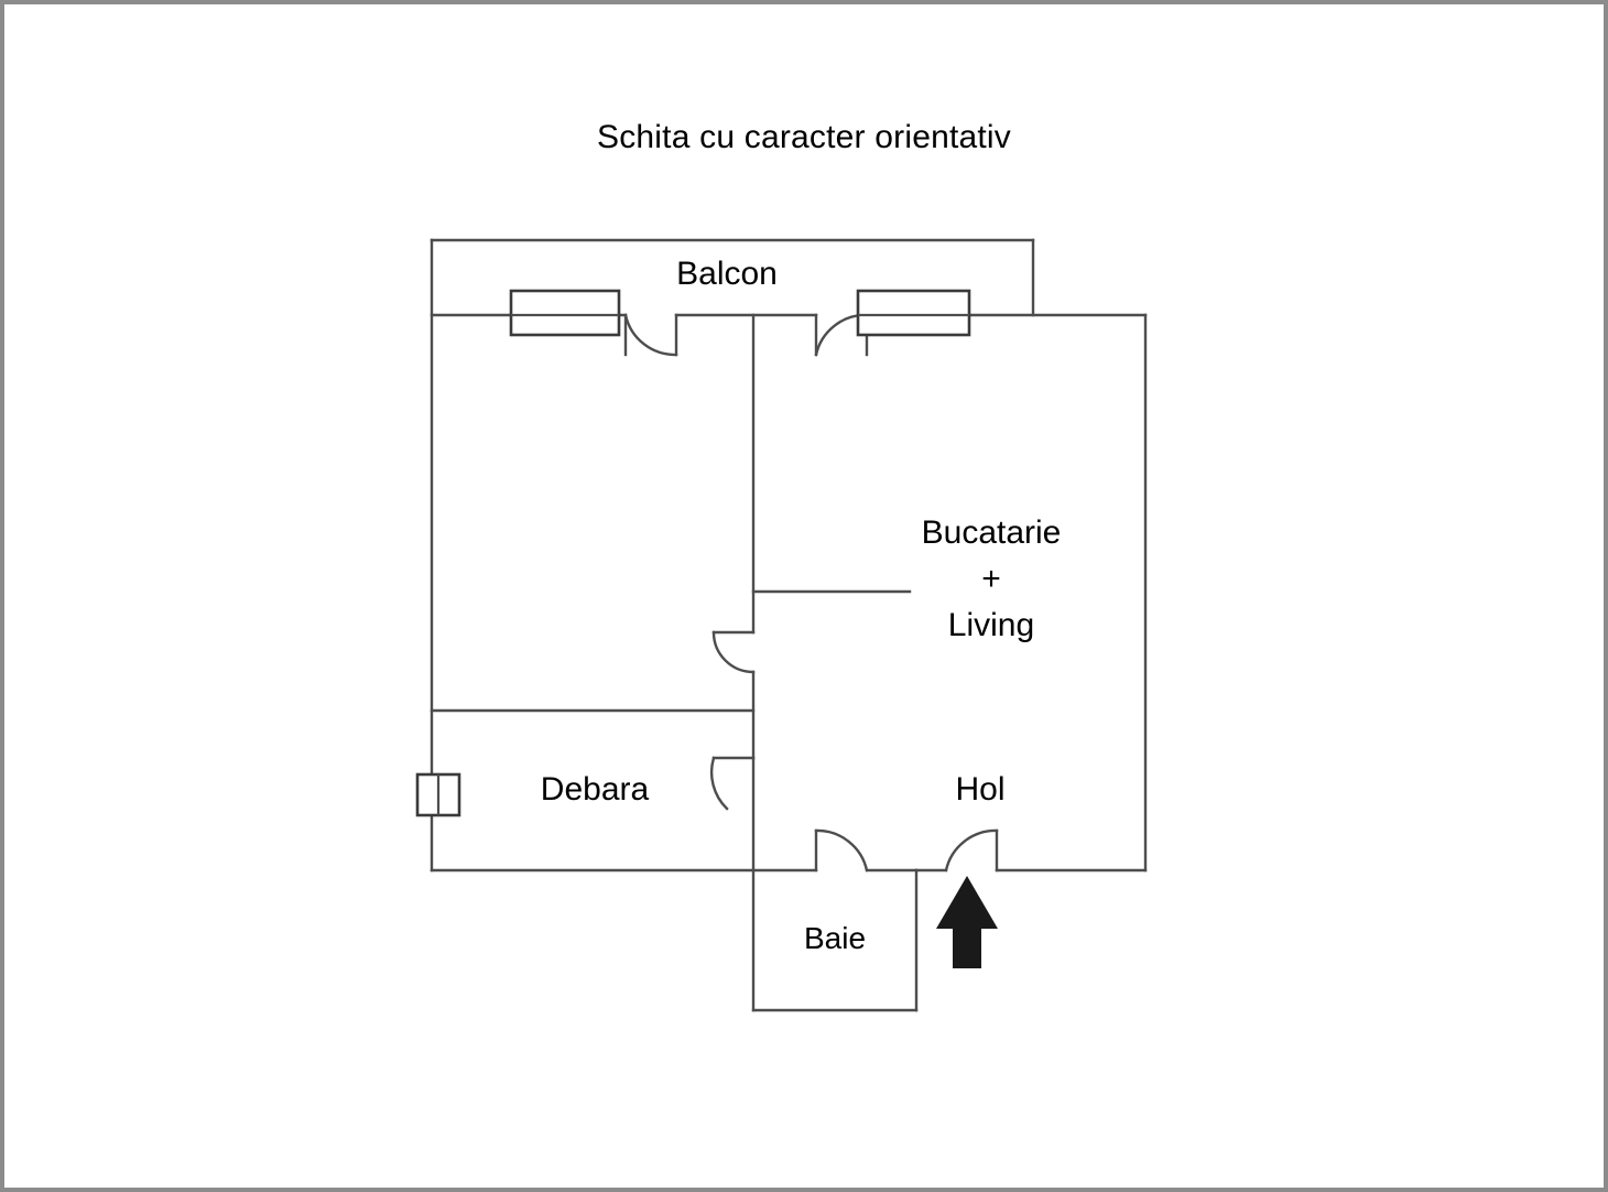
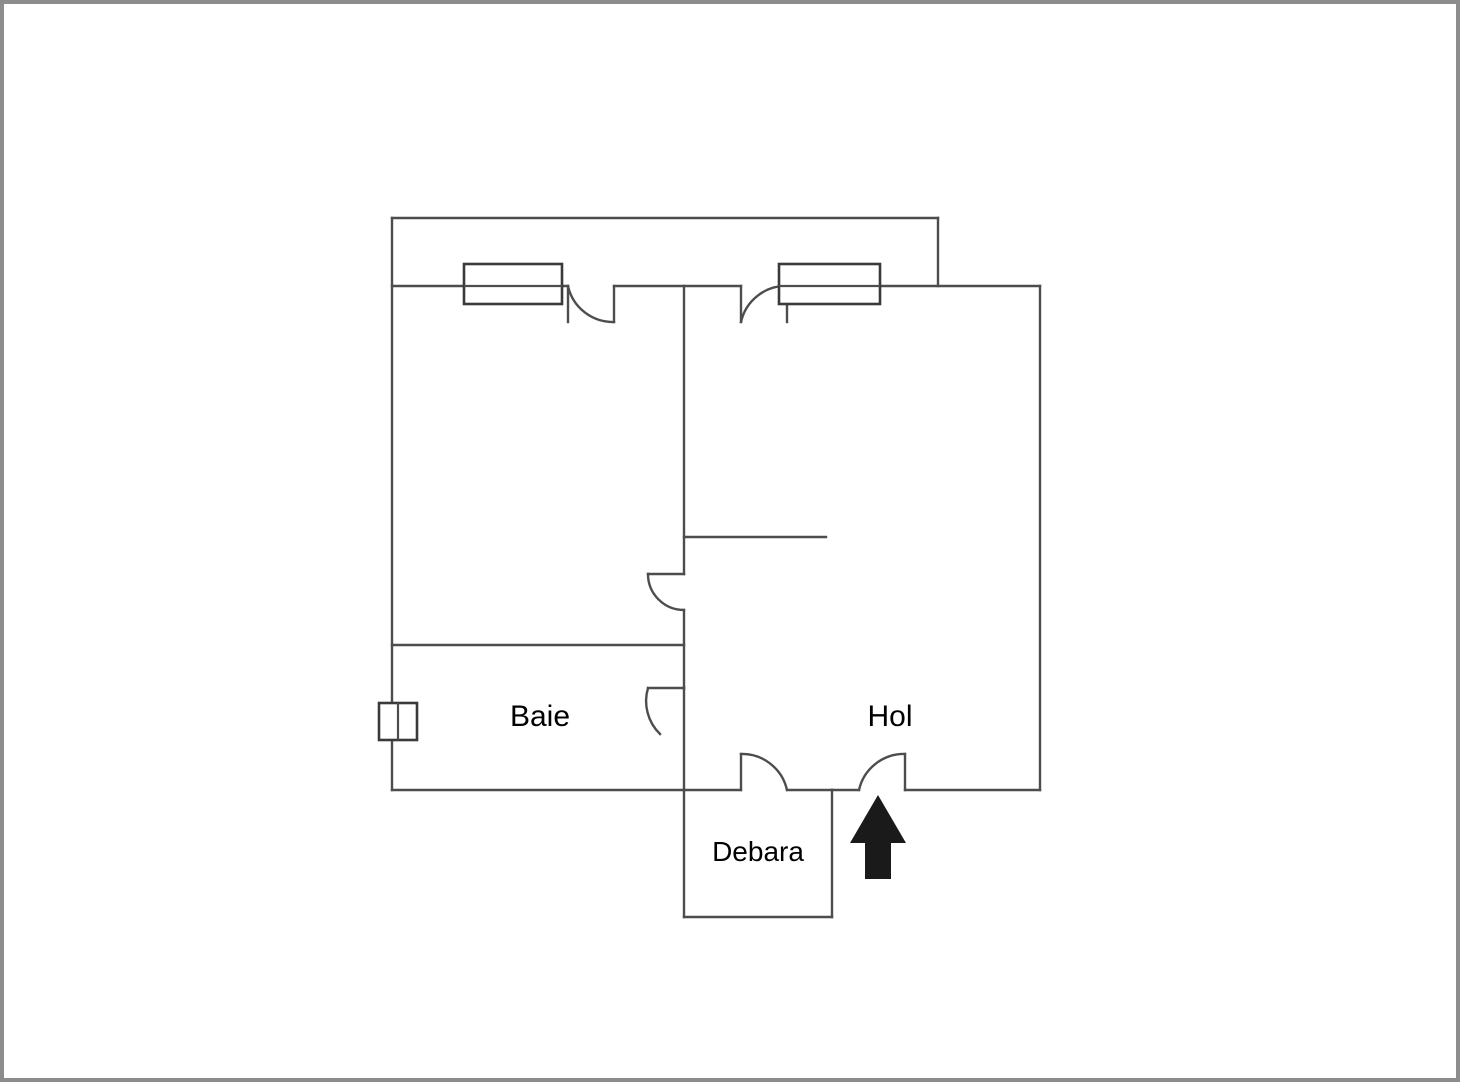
- Schita cu caracter orientativ
- Balcon
- Bucatarie
- +
- Living
- Debara
+ Baie
  Hol
- Baie
+ Debara
